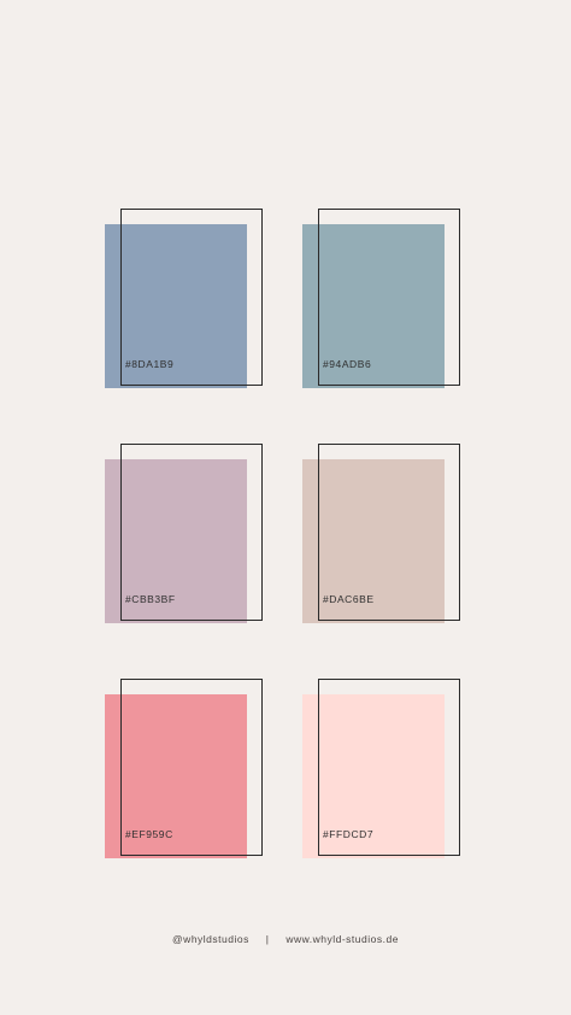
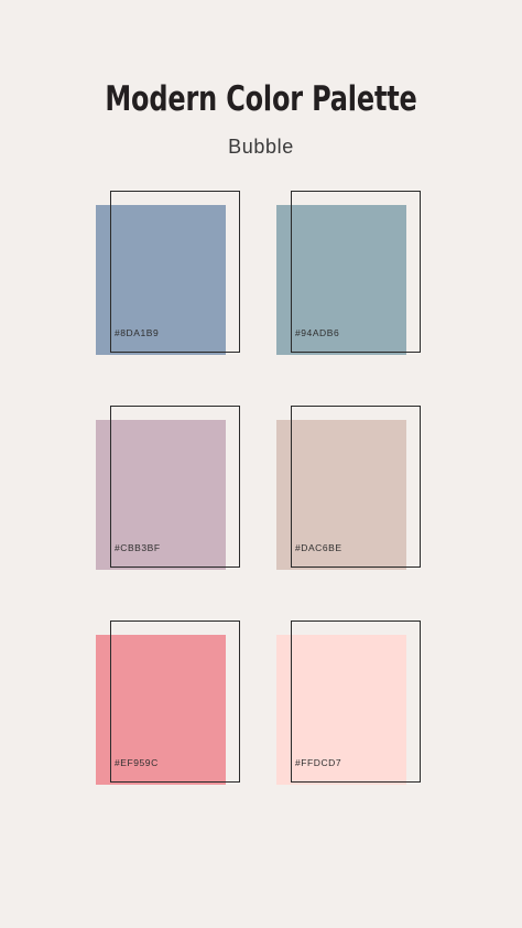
+ Modern Color Palette
+ Bubble
  #8DA1B9
  #94ADB6
  #CBB3BF
  #DAC6BE
  #EF959C
  #FFDCD7
- @whyldstudios | www.whyld-studios.de
